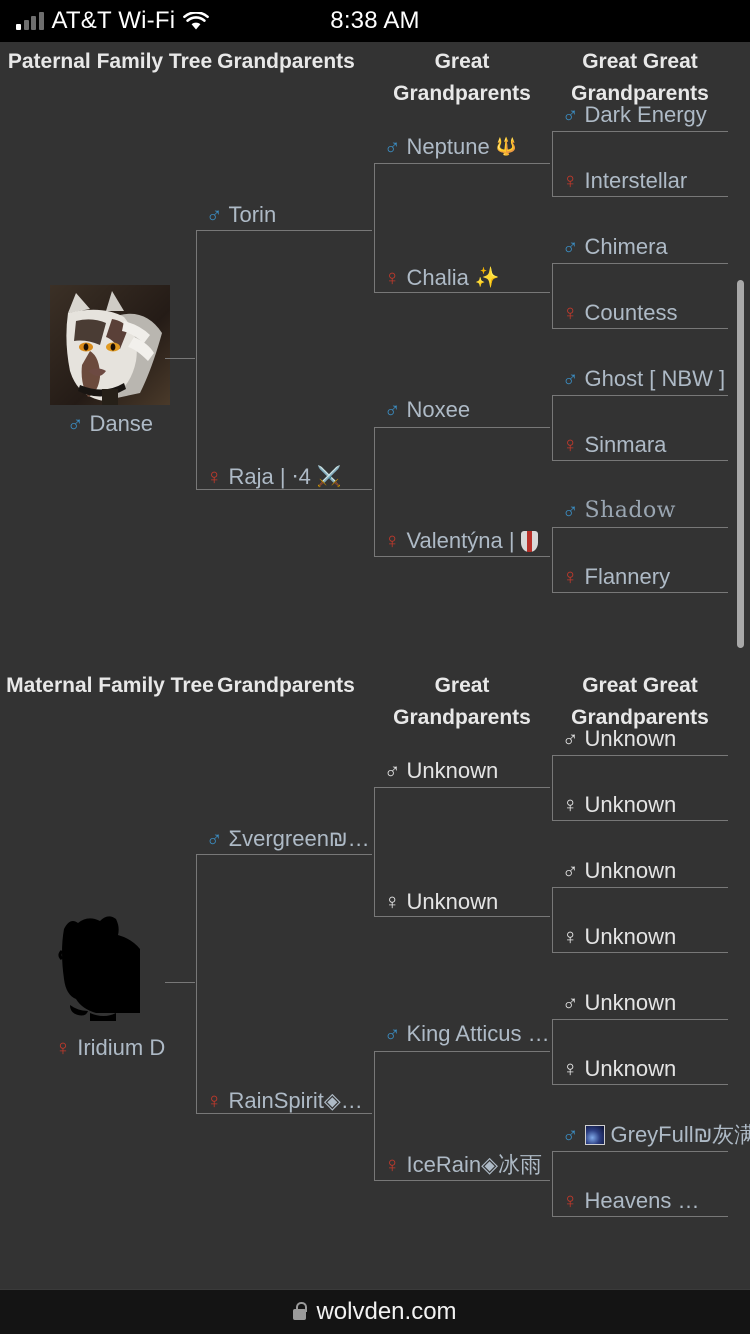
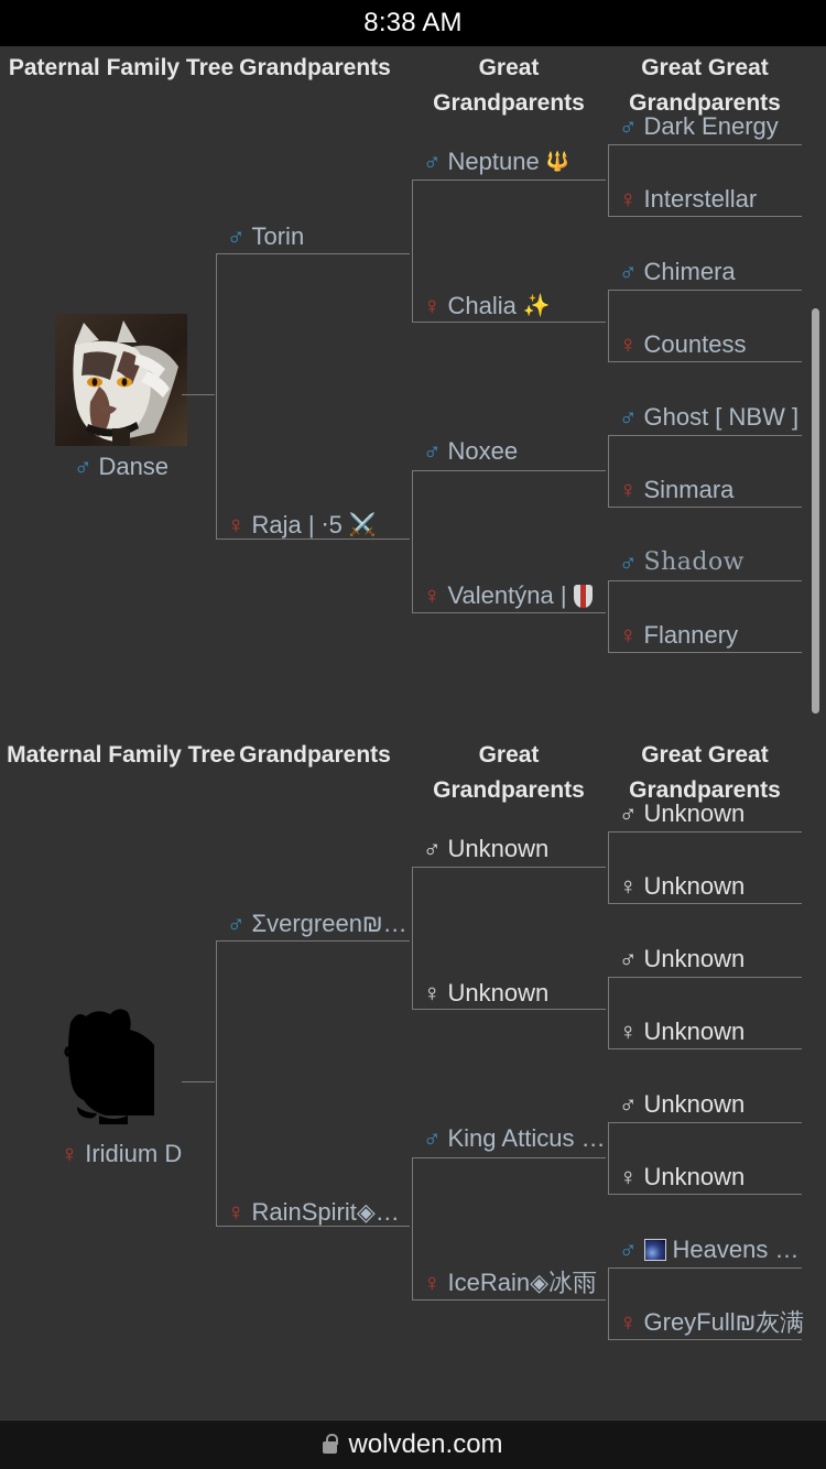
- AT&T Wi-Fi
  8:38 AM
  Paternal Family Tree
  Grandparents
  Great Grandparents
  Great Great Grandparents
  ♂
  Danse
  ♂
  Torin
  ♀
- Raja | ⋅4
+ Raja | ⋅5
  ⚔️
  ♂
  Neptune
  🔱
  ♀
  Chalia
  ✨
  ♂
  Noxee
  ♀
  Valentýna |
  ♂
  Dark Energy
  ♀
  Interstellar
  ♂
  Chimera
  ♀
  Countess
  ♂
  Ghost [ NBW ]
  ♀
  Sinmara
  ♂
  Shadow
  ♀
  Flannery
  Maternal Family Tree
  Grandparents
  Great Grandparents
  Great Great Grandparents
  ♀
  Iridium D
  ♂
  Σvergreen₪…
  ♀
  RainSpirit◈…
  ♂
  Unknown
  ♀
  Unknown
  ♂
  King Atticus …
  ♀
  IceRain◈冰雨
  ♂
  Unknown
  ♀
  Unknown
  ♂
  Unknown
  ♀
  Unknown
  ♂
  Unknown
  ♀
  Unknown
  ♂
- GreyFull₪灰满
+ Heavens …
  ♀
- Heavens …
+ GreyFull₪灰满
  wolvden.com
